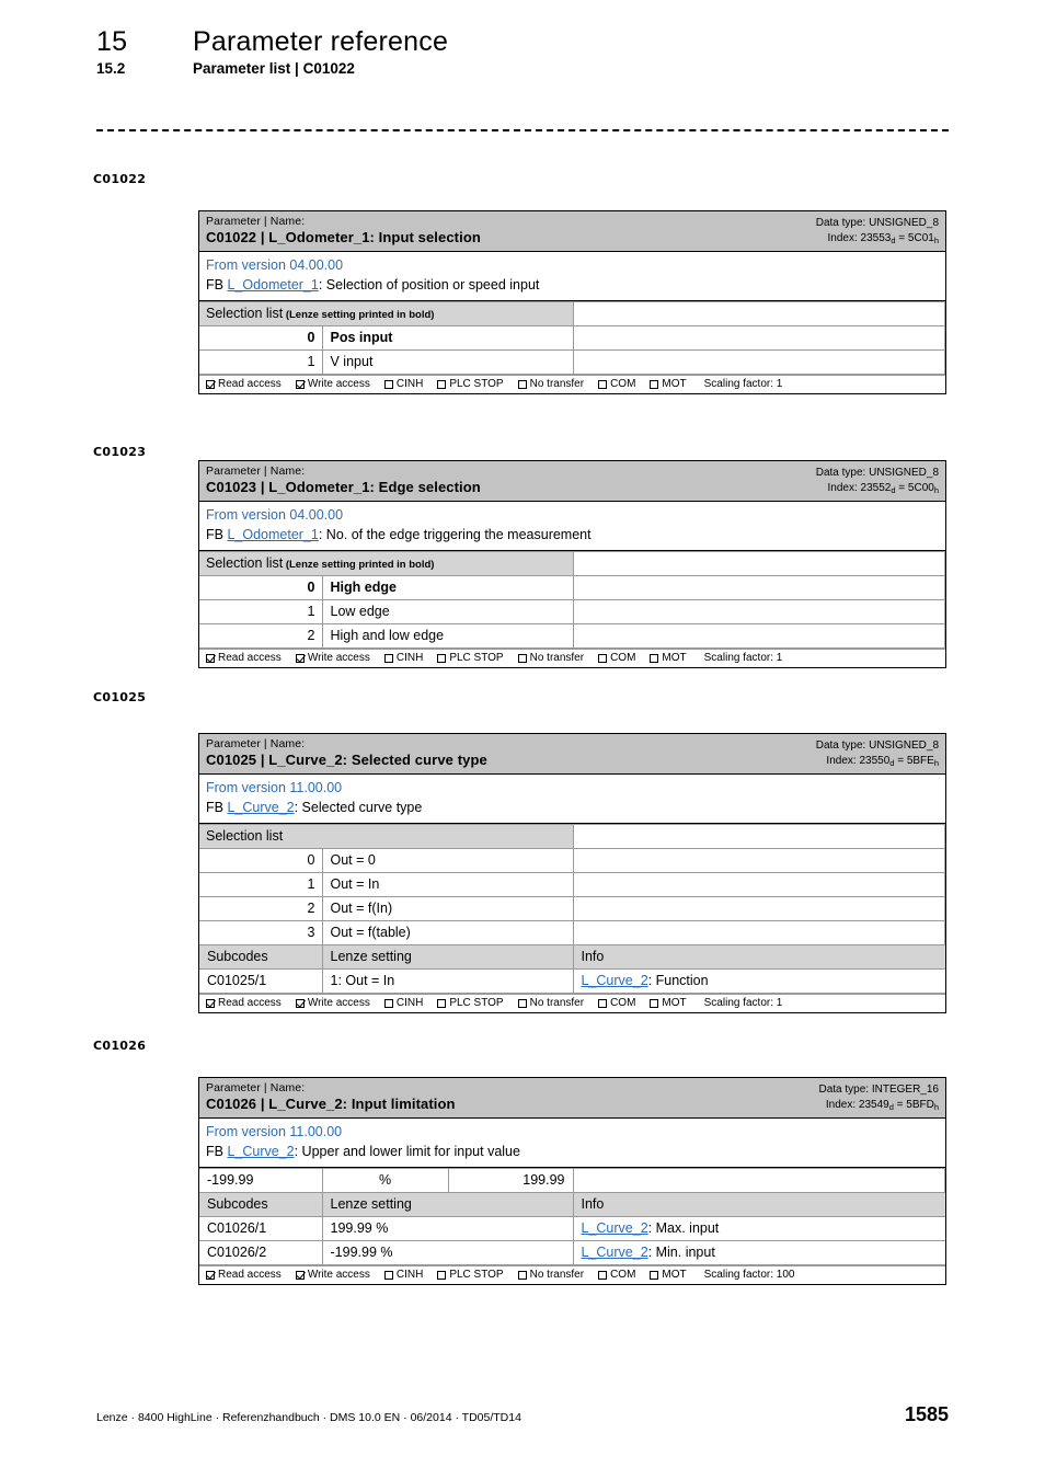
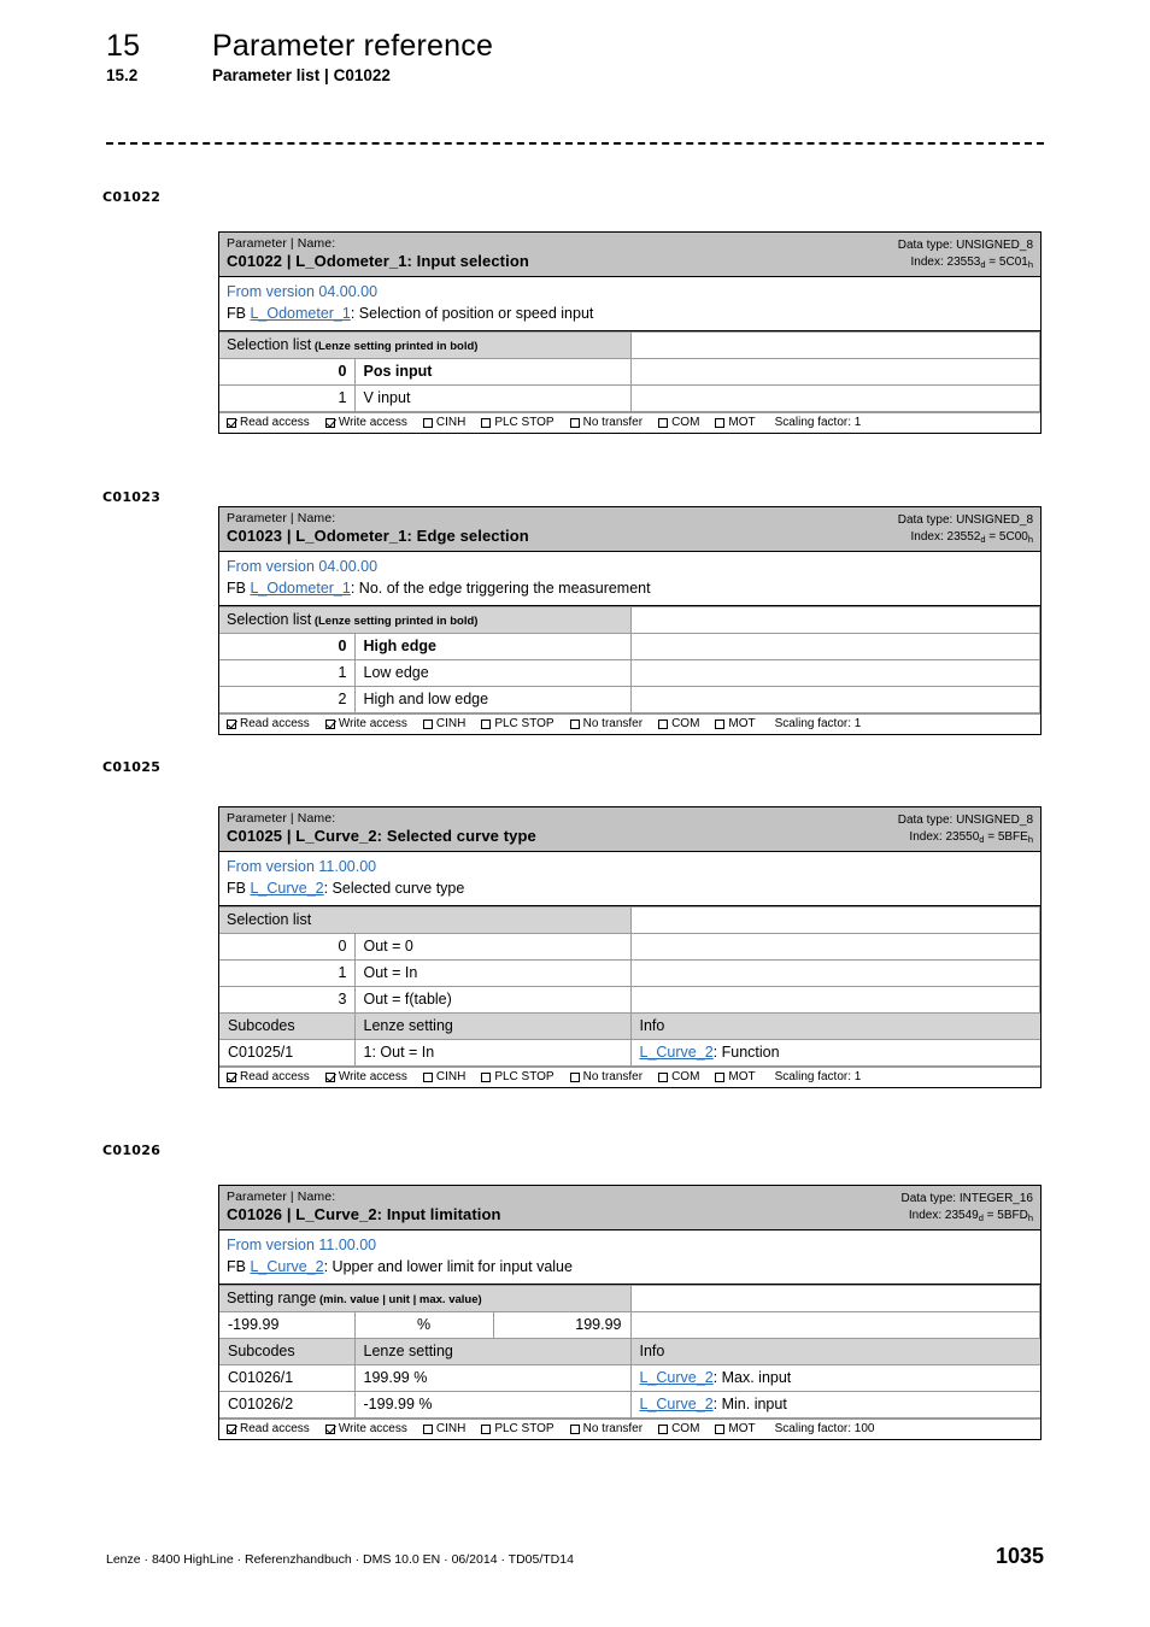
  15
  Parameter reference
  15.2
  Parameter list | C01022
  C01022
  Parameter | Name:
  C01022 | L_Odometer_1: Input selection
  Data type: UNSIGNED_8
  Index: 23553d = 5C01h
  From version 04.00.00
  FB L_Odometer_1: Selection of position or speed input
  Selection list (Lenze setting printed in bold)
  0	Pos input
  1	V input
  Read access
  Write access
  CINH
  PLC STOP
  No transfer
  COM
  MOT
  Scaling factor: 1
  C01023
  Parameter | Name:
  C01023 | L_Odometer_1: Edge selection
  Data type: UNSIGNED_8
  Index: 23552d = 5C00h
  From version 04.00.00
  FB L_Odometer_1: No. of the edge triggering the measurement
  Selection list (Lenze setting printed in bold)
  0	High edge
  1	Low edge
  2	High and low edge
  Read access
  Write access
  CINH
  PLC STOP
  No transfer
  COM
  MOT
  Scaling factor: 1
  C01025
  Parameter | Name:
  C01025 | L_Curve_2: Selected curve type
  Data type: UNSIGNED_8
  Index: 23550d = 5BFEh
  From version 11.00.00
  FB L_Curve_2: Selected curve type
  Selection list
  0	Out = 0
  1	Out = In
- 2	Out = f(In)
  3	Out = f(table)
  Subcodes	Lenze setting	Info
  C01025/1	1: Out = In	L_Curve_2: Function
  Read access
  Write access
  CINH
  PLC STOP
  No transfer
  COM
  MOT
  Scaling factor: 1
  C01026
  Parameter | Name:
  C01026 | L_Curve_2: Input limitation
  Data type: INTEGER_16
  Index: 23549d = 5BFDh
  From version 11.00.00
  FB L_Curve_2: Upper and lower limit for input value
+ Setting range (min. value | unit | max. value)
  -199.99	%	199.99
  Subcodes	Lenze setting	Info
  C01026/1	199.99 %	L_Curve_2: Max. input
  C01026/2	-199.99 %	L_Curve_2: Min. input
  Read access
  Write access
  CINH
  PLC STOP
  No transfer
  COM
  MOT
  Scaling factor: 100
  Lenze · 8400 HighLine · Referenzhandbuch · DMS 10.0 EN · 06/2014 · TD05/TD14
- 1585
+ 1035
